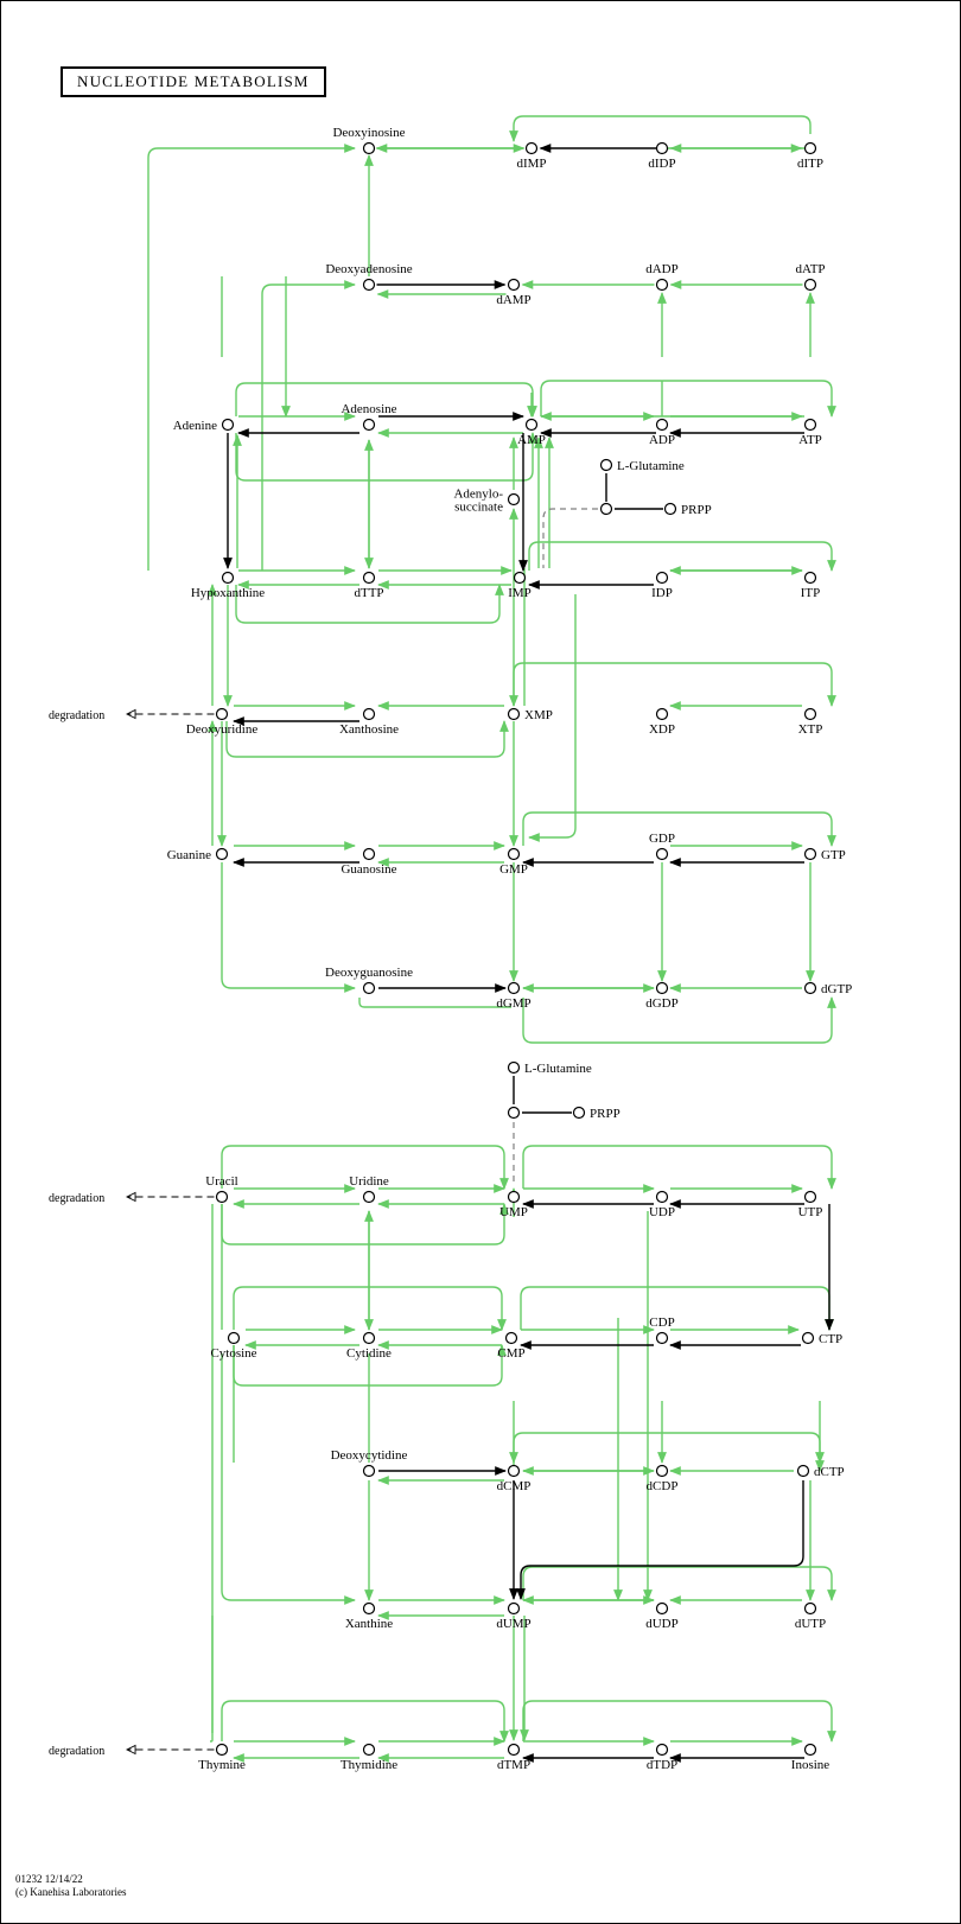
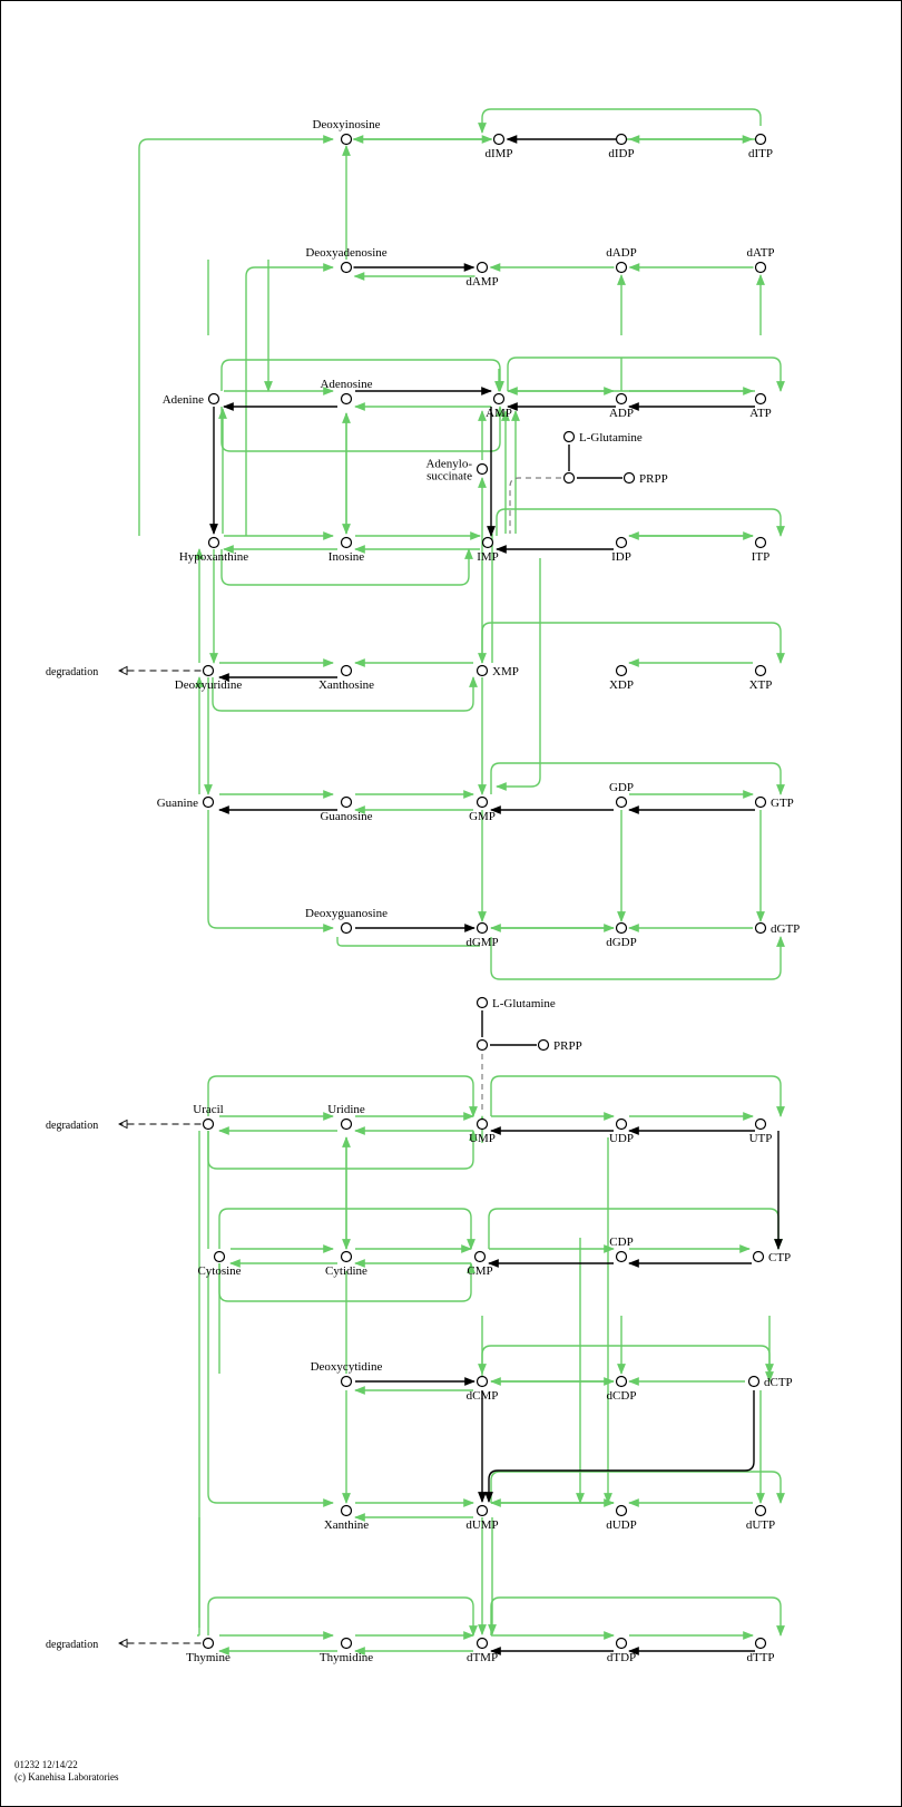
  Deoxyinosine
  dIMP
  dIDP
  dITP
  Deoxyadenosine
  dAMP
  dADP
  dATP
  Adenine
  Adenosine
  AMP
  ADP
  ATP
  L-Glutamine
  Adenylo-
  succinate
  PRPP
  Hypoxanthine
- dTTP
+ Inosine
  IMP
  IDP
  ITP
  Deoxyuridine
  Xanthosine
  XMP
  XDP
  XTP
  Guanine
  Guanosine
  GMP
  GDP
  GTP
  Deoxyguanosine
  dGMP
  dGDP
  dGTP
  L-Glutamine
  PRPP
  Uracil
  Uridine
  UMP
  UDP
  UTP
  Cytosine
  Cytidine
  CMP
  CDP
  CTP
  Deoxycytidine
  dCMP
  dCDP
  dCTP
  Xanthine
  dUMP
  dUDP
  dUTP
  Thymine
  Thymidine
  dTMP
  dTDP
- Inosine
+ dTTP
  degradation
  degradation
  degradation
- NUCLEOTIDE METABOLISM
  01232 12/14/22
  (c) Kanehisa Laboratories
